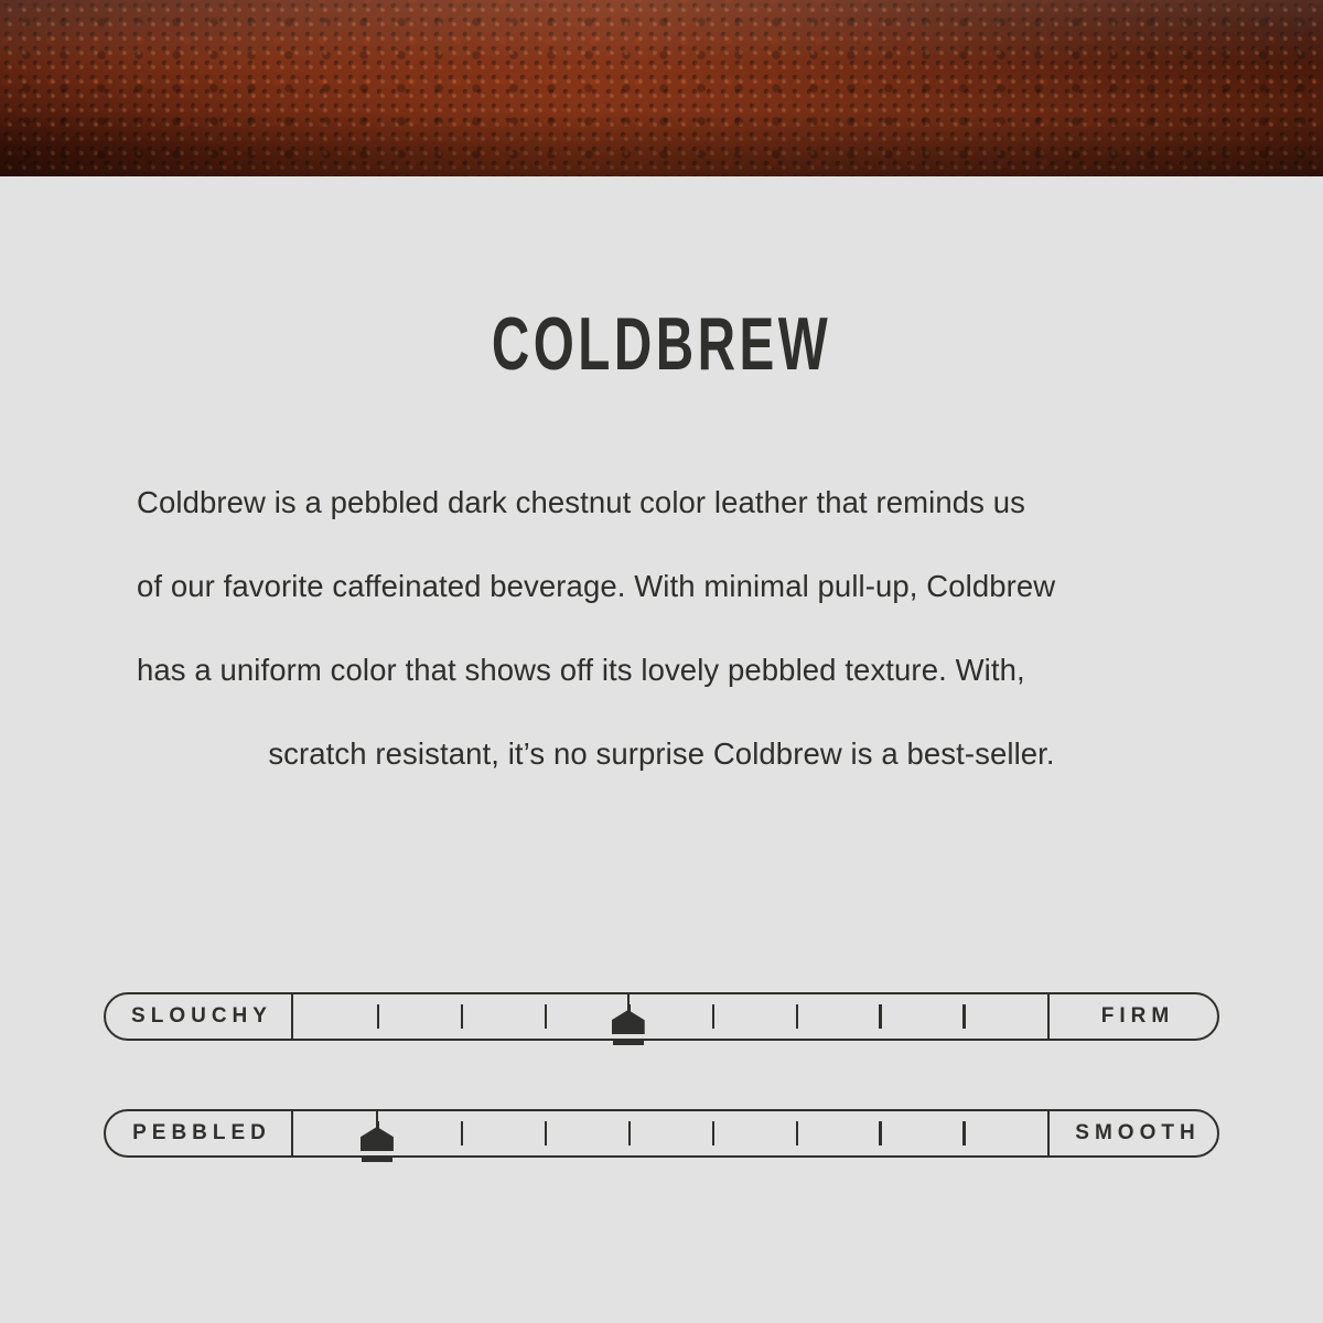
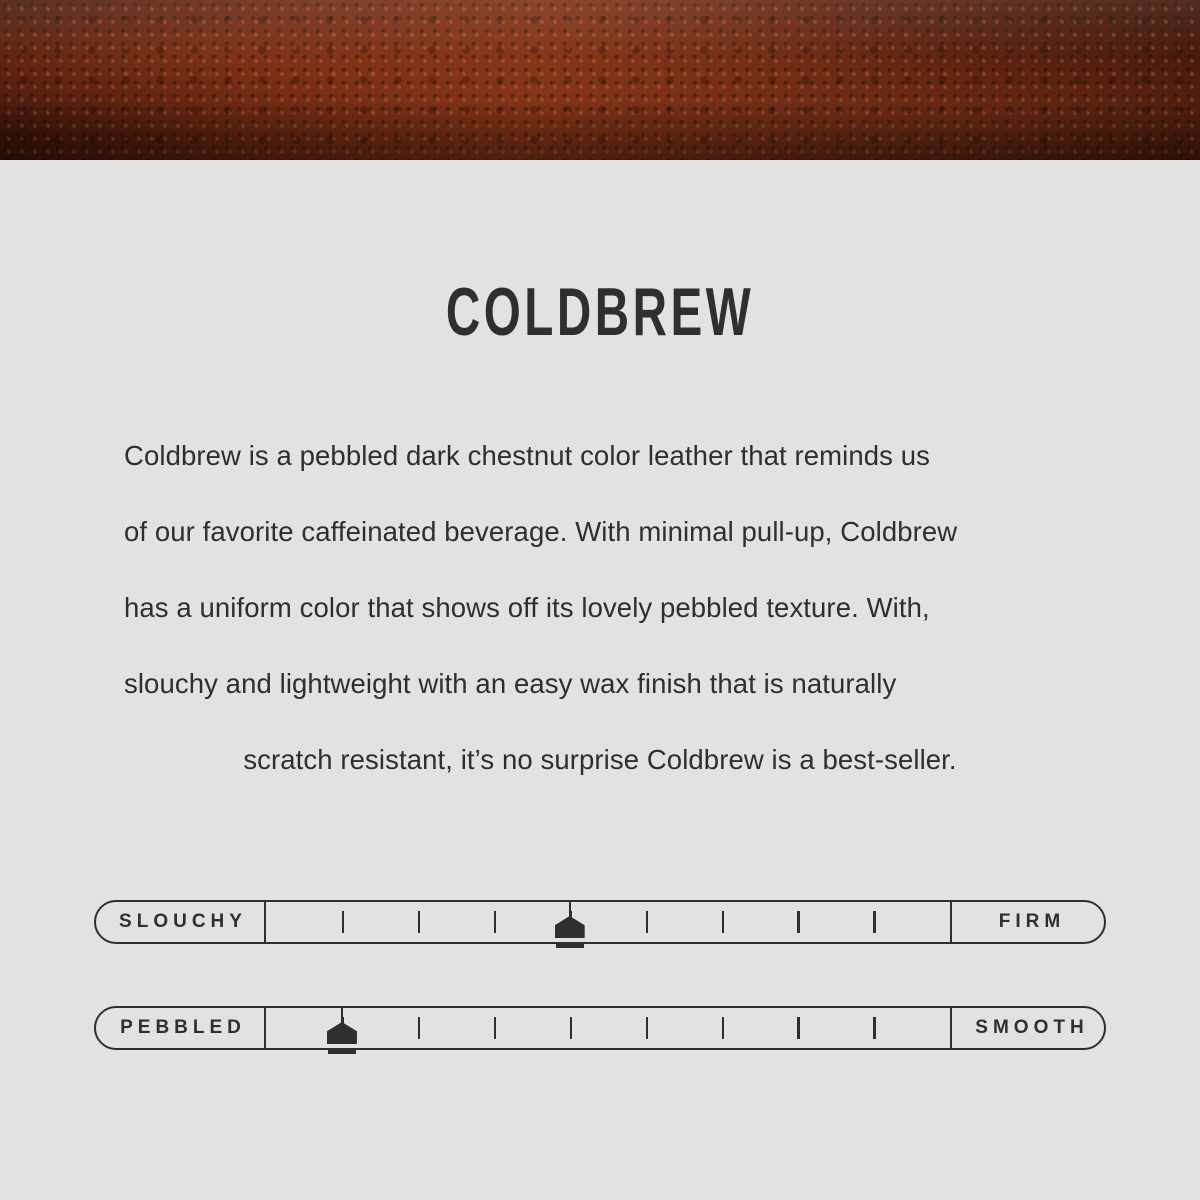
  COLDBREW
  Coldbrew is a pebbled dark chestnut color leather that reminds us
  of our favorite caffeinated beverage. With minimal pull-up, Coldbrew
  has a uniform color that shows off its lovely pebbled texture. With,
+ slouchy and lightweight with an easy wax finish that is naturally
  scratch resistant, it’s no surprise Coldbrew is a best-seller.
  SLOUCHY
  FIRM
  PEBBLED
  SMOOTH
